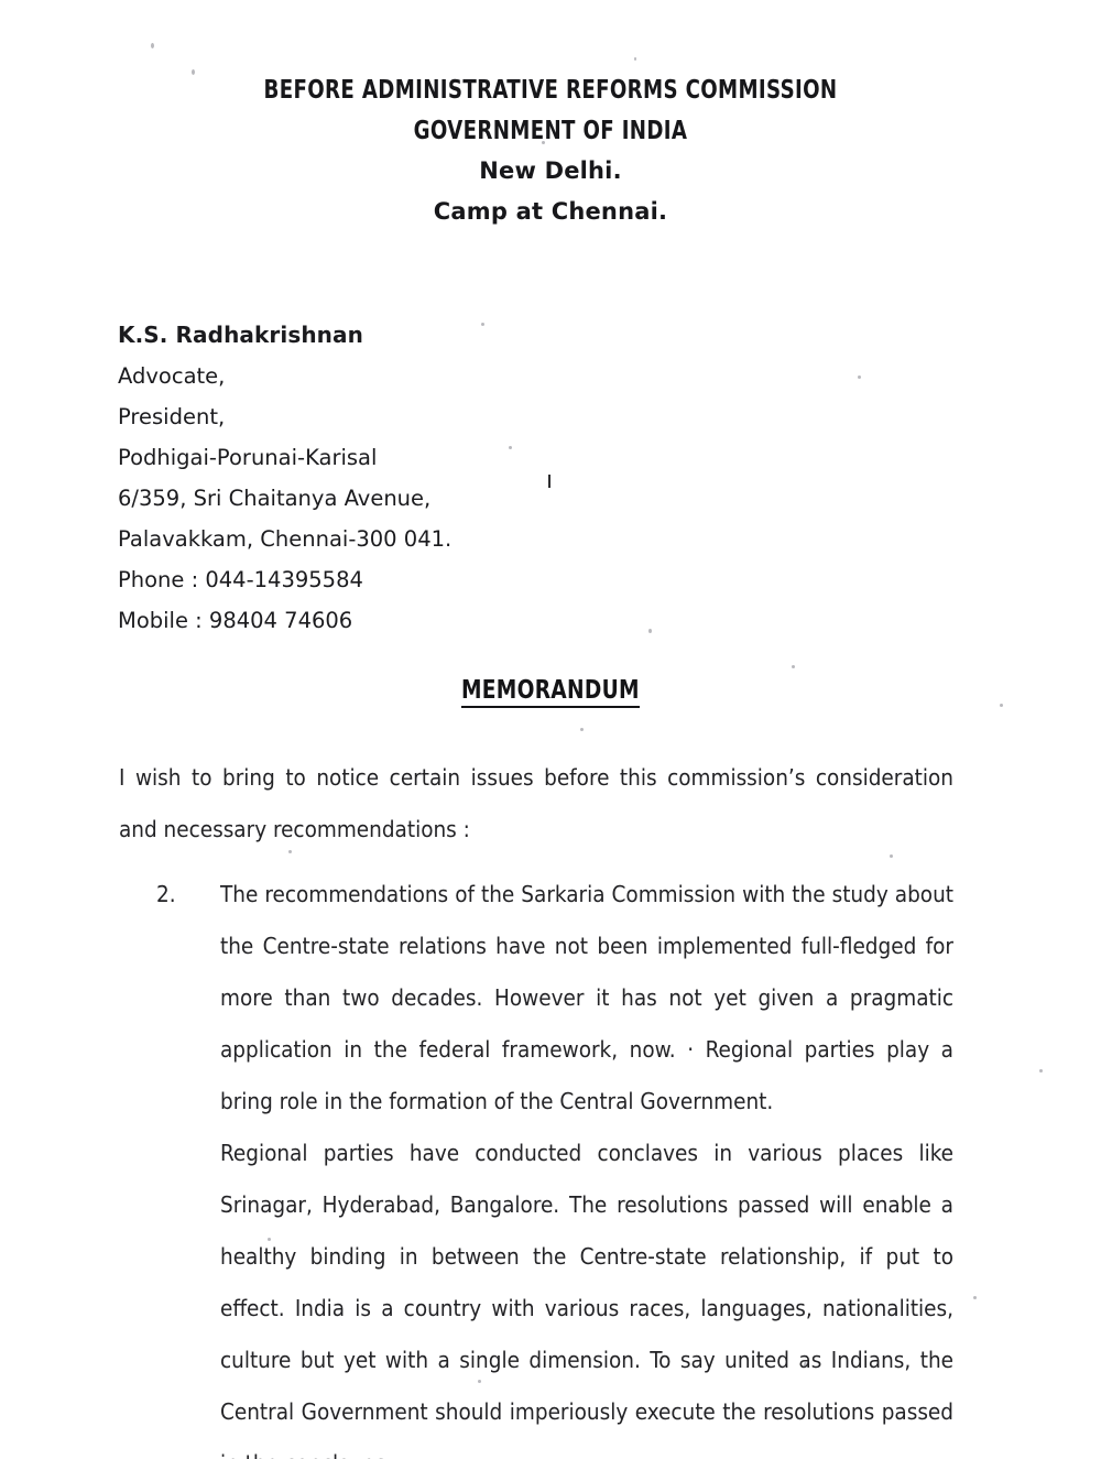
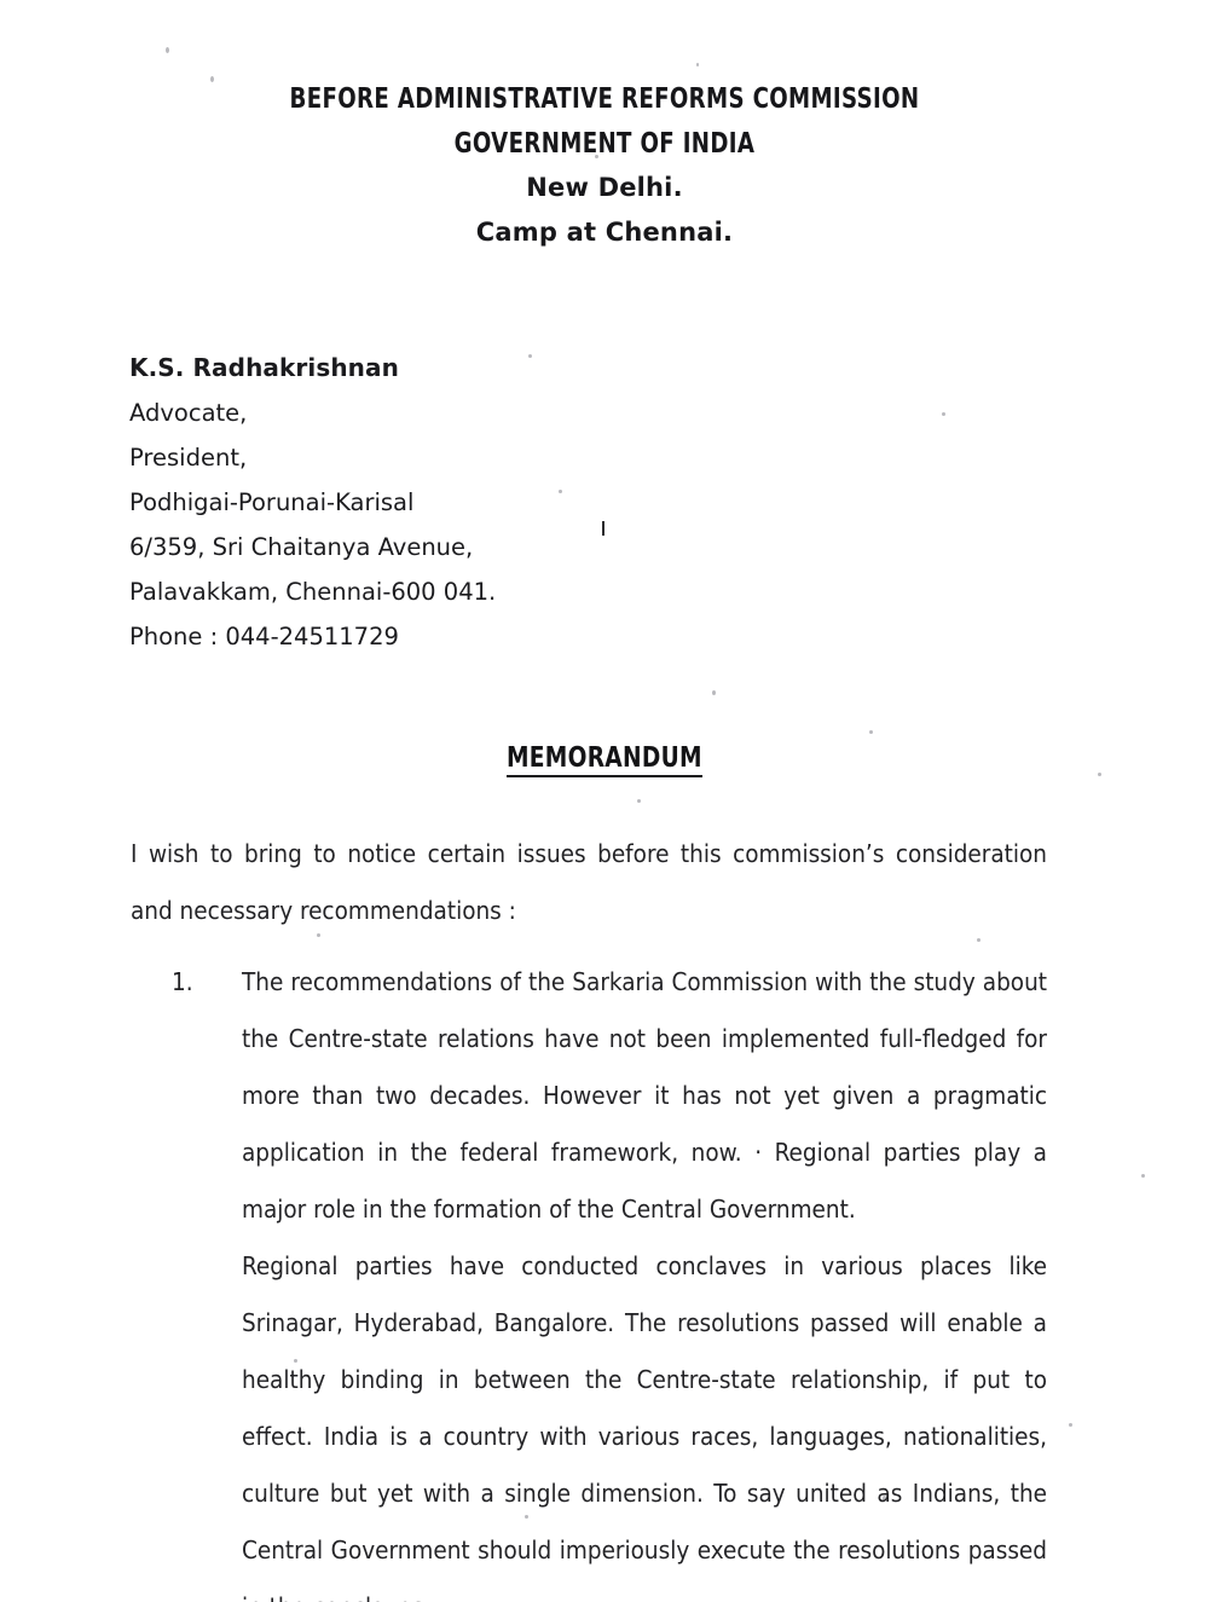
  BEFORE ADMINISTRATIVE REFORMS COMMISSION
  GOVERNMENT OF INDIA
  New Delhi.
  Camp at Chennai.
  K.S. Radhakrishnan
  Advocate,
  President,
  Podhigai-Porunai-Karisal
  6/359, Sri Chaitanya Avenue,
- Palavakkam, Chennai-300 041.
+ Palavakkam, Chennai-600 041.
- Phone : 044-14395584
+ Phone : 044-24511729
- Mobile : 98404 74606
  MEMORANDUM
  I wish to bring to notice certain issues before this commission’s consideration and necessary recommendations :
- 2.
+ 1.
- The recommendations of the Sarkaria Commission with the study about the Centre-state relations have not been implemented full-fledged for more than two decades. However it has not yet given a pragmatic application in the federal framework, now. · Regional parties play a bring role in the formation of the Central Government.
+ The recommendations of the Sarkaria Commission with the study about the Centre-state relations have not been implemented full-fledged for more than two decades. However it has not yet given a pragmatic application in the federal framework, now. · Regional parties play a major role in the formation of the Central Government.
  Regional parties have conducted conclaves in various places like Srinagar, Hyderabad, Bangalore. The resolutions passed will enable a healthy binding in between the Centre-state relationship, if put to effect. India is a country with various races, languages, nationalities, culture but yet with a single dimension. To say united as Indians, the Central Government should imperiously execute the resolutions passed
